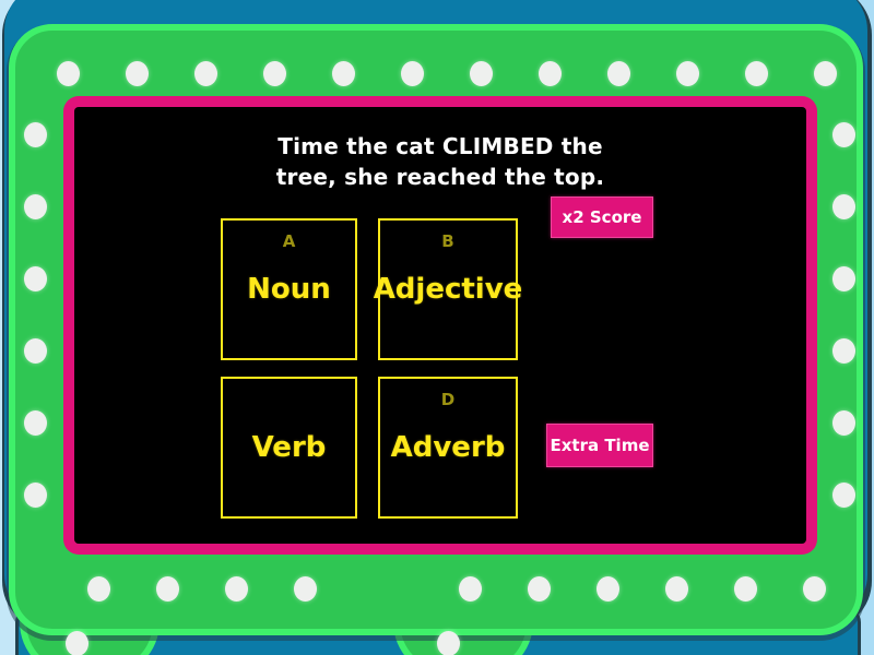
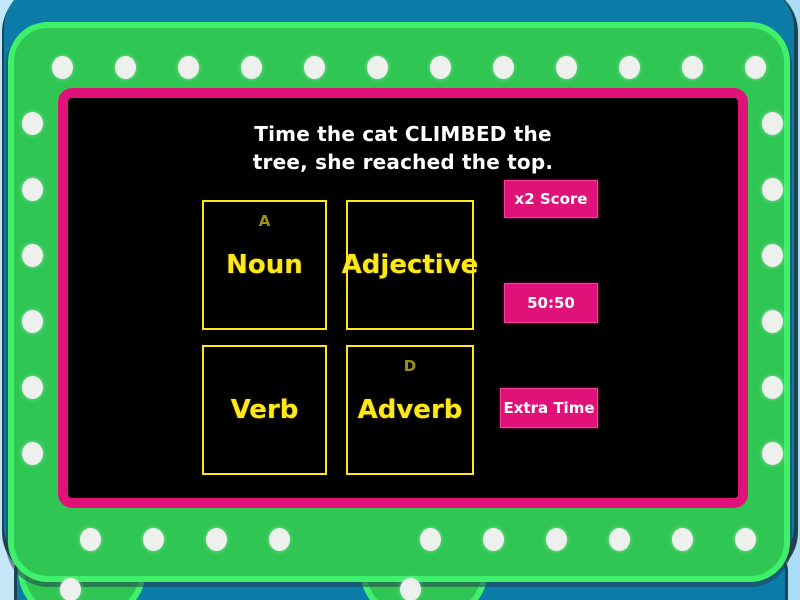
  Time the cat CLIMBED the
  tree, she reached the top.
  A
  Noun
- B
  Adjective
  Verb
  D
  Adverb
  x2 Score
+ 50:50
  Extra Time
